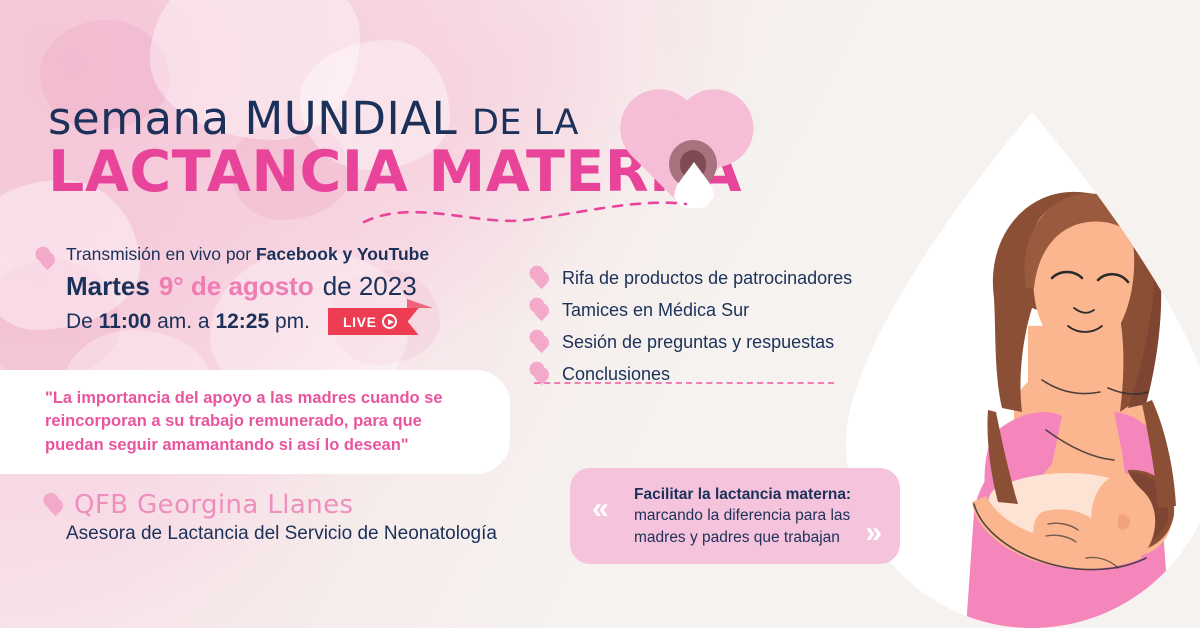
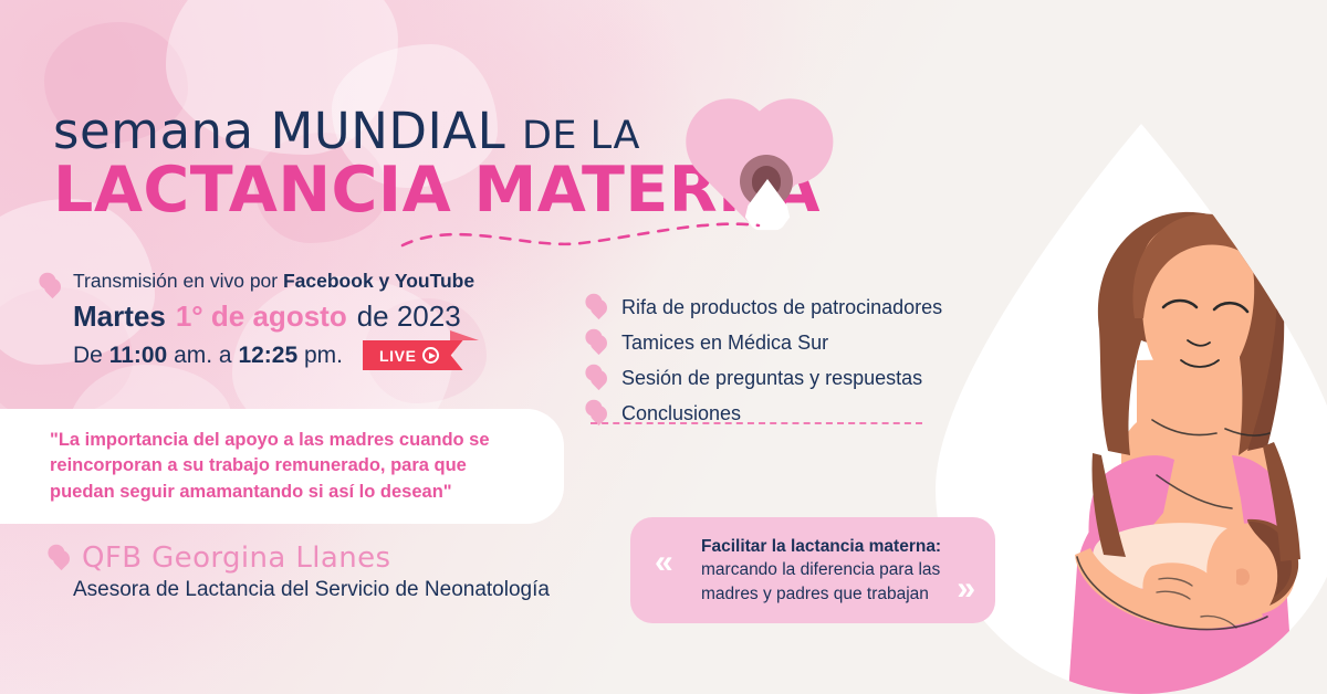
  semana MUNDIAL DE LA
  LACTANCIA MATERA
  Transmisión en vivo por Facebook y YouTube
  Martes
- 9° de agosto
+ 1° de agosto
  de 2023
  De 11:00 am. a 12:25 pm.
  LIVE
  "La importancia del apoyo a las madres cuando se reincorporan a su trabajo remunerado, para que puedan seguir amamantando si así lo desean"
  QFB Georgina Llanes
  Asesora de Lactancia del Servicio de Neonatología
  Rifa de productos de patrocinadores
  Tamices en Médica Sur
  Sesión de preguntas y respuestas
  Conclusiones
  «
  Facilitar la lactancia materna:
  marcando la diferencia para las madres y padres que trabajan
  »
